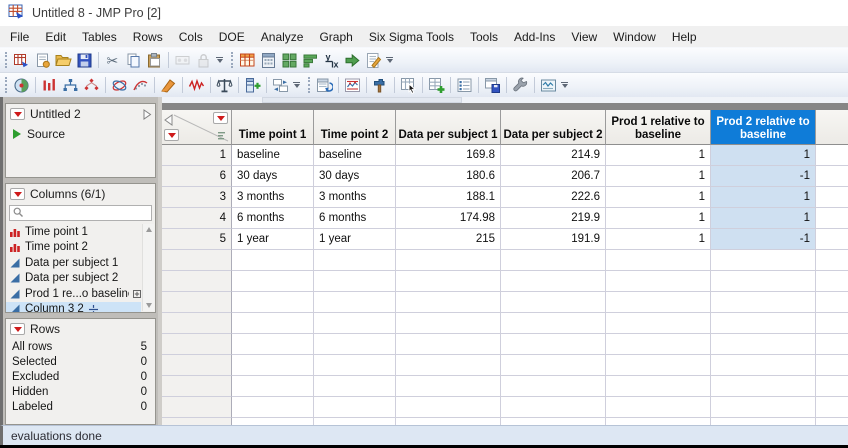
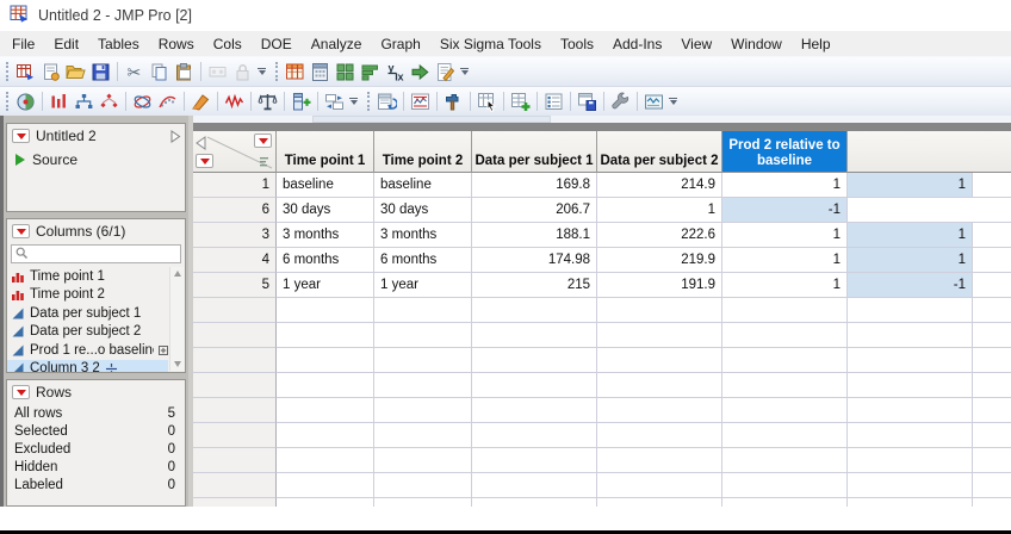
- Untitled 8 - JMP Pro [2]
+ Untitled 2 - JMP Pro [2]
  File
  Edit
  Tables
  Rows
  Cols
  DOE
  Analyze
  Graph
  Six Sigma Tools
  Tools
  Add-Ins
  View
  Window
  Help
  ✂
  y
  x
  Untitled 2
  Source
  Columns (6/1)
  Time point 1
  Time point 2
  Data per subject 1
  Data per subject 2
  Prod 1 re...o baselin
  Column 3 2
  Rows
  All rows
  5
  Selected
  0
  Excluded
  0
  Hidden
  0
  Labeled
  0
  Time point 1
  Time point 2
  Data per subject 1
  Data per subject 2
- Prod 1 relative to baseline
  Prod 2 relative to baseline
  1
  baseline
  baseline
  169.8
  214.9
  1
  1
  6
  30 days
  30 days
- 180.6
  206.7
  1
  -1
  3
  3 months
  3 months
  188.1
  222.6
  1
  1
  4
  6 months
  6 months
  174.98
  219.9
  1
  1
  5
  1 year
  1 year
  215
  191.9
  1
  -1
- evaluations done
